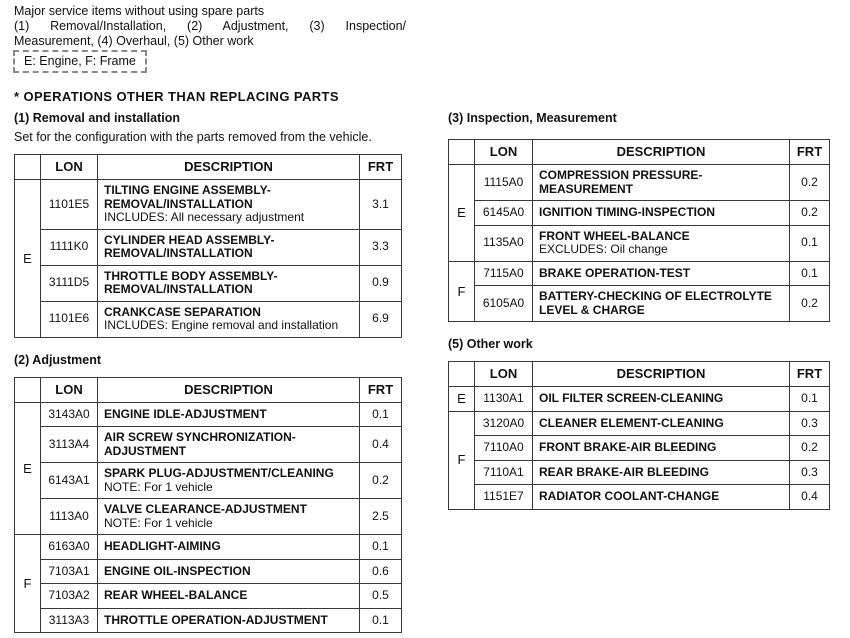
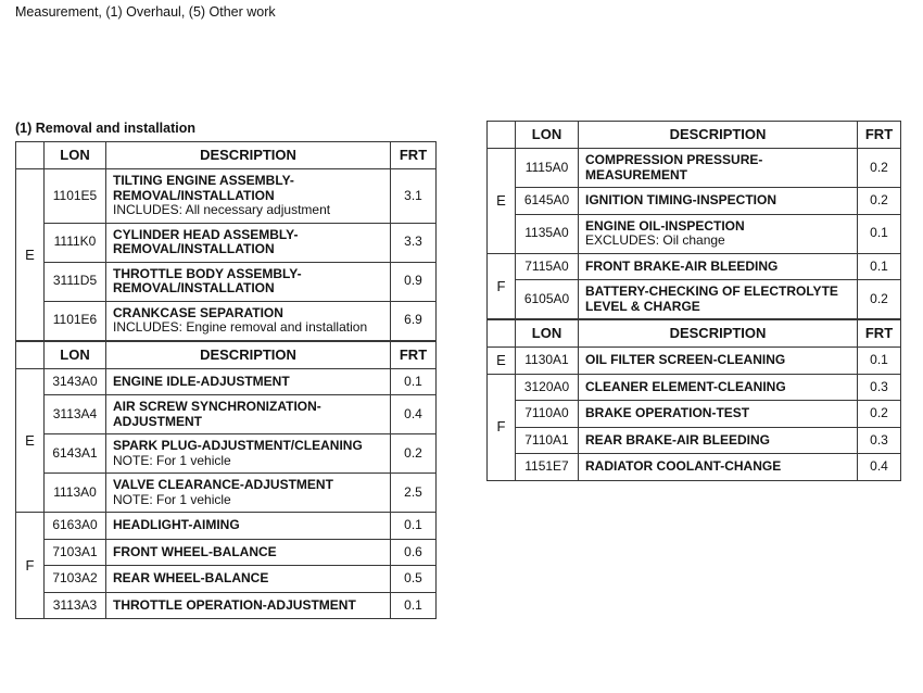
- Major service items without using spare parts
- (1) Removal/Installation, (2) Adjustment, (3) Inspection/
- Measurement, (4) Overhaul, (5) Other work
+ Measurement, (1) Overhaul, (5) Other work
- E: Engine, F: Frame
- * OPERATIONS OTHER THAN REPLACING PARTS
  (1) Removal and installation
- Set for the configuration with the parts removed from the vehicle.
  	LON	DESCRIPTION	FRT
  E	1101E5	TILTING ENGINE ASSEMBLY-REMOVAL/INSTALLATIONINCLUDES: All necessary adjustment	3.1
  1111K0	CYLINDER HEAD ASSEMBLY-REMOVAL/INSTALLATION	3.3
  3111D5	THROTTLE BODY ASSEMBLY-REMOVAL/INSTALLATION	0.9
  1101E6	CRANKCASE SEPARATIONINCLUDES: Engine removal and installation	6.9
- (2) Adjustment
  	LON	DESCRIPTION	FRT
  E	3143A0	ENGINE IDLE-ADJUSTMENT	0.1
  3113A4	AIR SCREW SYNCHRONIZATION-ADJUSTMENT	0.4
  6143A1	SPARK PLUG-ADJUSTMENT/CLEANINGNOTE: For 1 vehicle	0.2
  1113A0	VALVE CLEARANCE-ADJUSTMENTNOTE: For 1 vehicle	2.5
  F	6163A0	HEADLIGHT-AIMING	0.1
- 7103A1	ENGINE OIL-INSPECTION	0.6
+ 7103A1	FRONT WHEEL-BALANCE	0.6
  7103A2	REAR WHEEL-BALANCE	0.5
  3113A3	THROTTLE OPERATION-ADJUSTMENT	0.1
- (3) Inspection, Measurement
  	LON	DESCRIPTION	FRT
  E	1115A0	COMPRESSION PRESSURE-MEASUREMENT	0.2
  6145A0	IGNITION TIMING-INSPECTION	0.2
- 1135A0	FRONT WHEEL-BALANCEEXCLUDES: Oil change	0.1
+ 1135A0	ENGINE OIL-INSPECTIONEXCLUDES: Oil change	0.1
- F	7115A0	BRAKE OPERATION-TEST	0.1
+ F	7115A0	FRONT BRAKE-AIR BLEEDING	0.1
  6105A0	BATTERY-CHECKING OF ELECTROLYTE LEVEL & CHARGE	0.2
- (5) Other work
  	LON	DESCRIPTION	FRT
  E	1130A1	OIL FILTER SCREEN-CLEANING	0.1
  F	3120A0	CLEANER ELEMENT-CLEANING	0.3
- 7110A0	FRONT BRAKE-AIR BLEEDING	0.2
+ 7110A0	BRAKE OPERATION-TEST	0.2
  7110A1	REAR BRAKE-AIR BLEEDING	0.3
  1151E7	RADIATOR COOLANT-CHANGE	0.4
